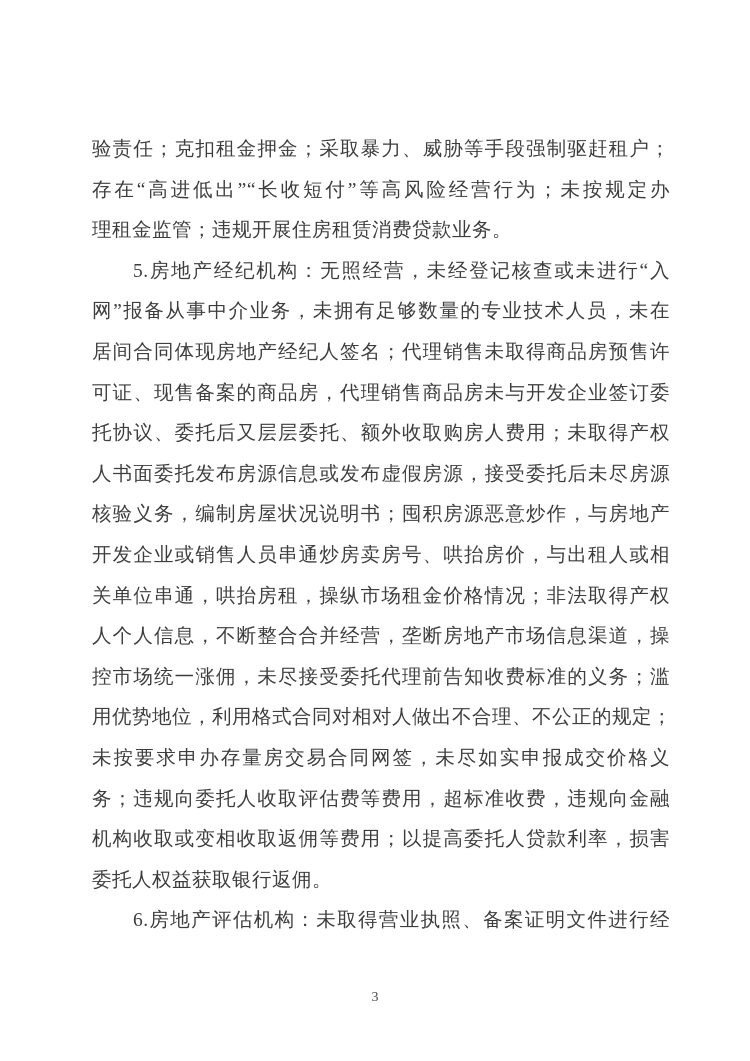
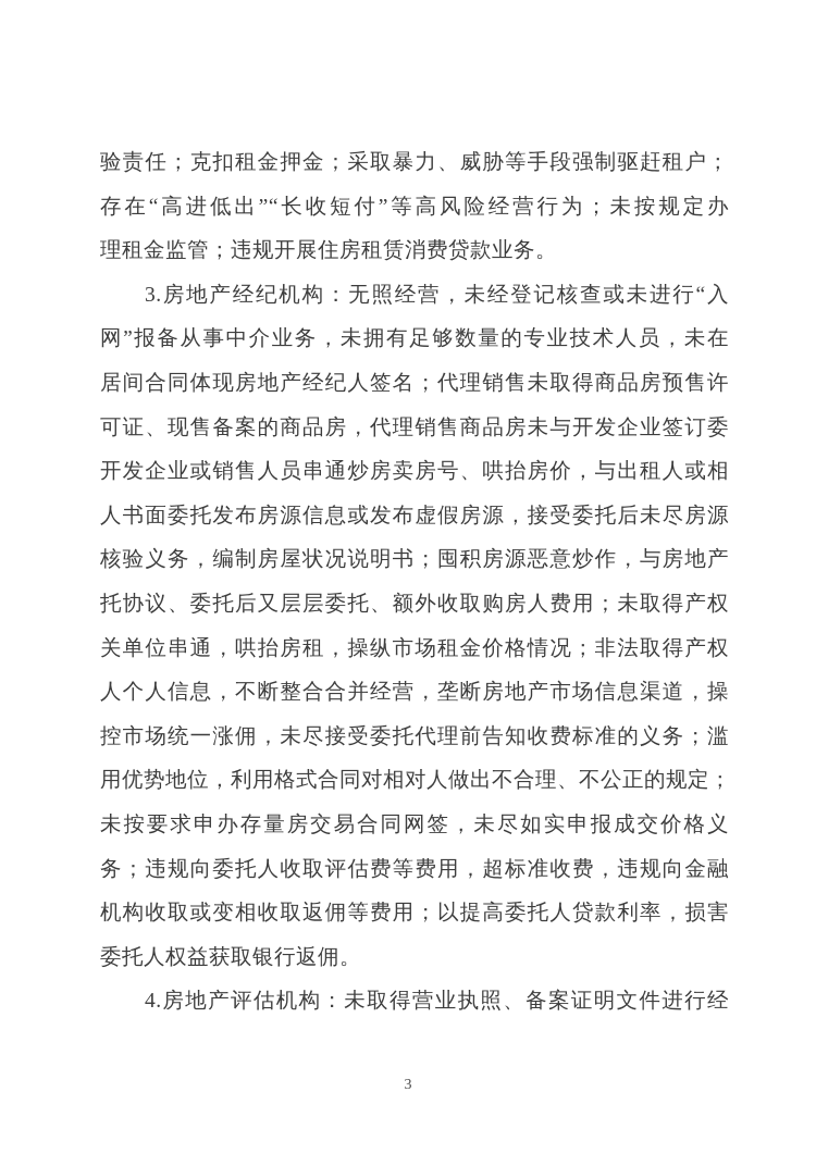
  验责任；克扣租金押金；采取暴力、威胁等手段强制驱赶租户；
  存在“高进低出”“长收短付”等高风险经营行为；未按规定办
  理租金监管；违规开展住房租赁消费贷款业务。
- 5.房地产经纪机构：无照经营，未经登记核查或未进行“入
+ 3.房地产经纪机构：无照经营，未经登记核查或未进行“入
  网”报备从事中介业务，未拥有足够数量的专业技术人员，未在
  居间合同体现房地产经纪人签名；代理销售未取得商品房预售许
  可证、现售备案的商品房，代理销售商品房未与开发企业签订委
- 托协议、委托后又层层委托、额外收取购房人费用；未取得产权
+ 开发企业或销售人员串通炒房卖房号、哄抬房价，与出租人或相
  人书面委托发布房源信息或发布虚假房源，接受委托后未尽房源
  核验义务，编制房屋状况说明书；囤积房源恶意炒作，与房地产
- 开发企业或销售人员串通炒房卖房号、哄抬房价，与出租人或相
+ 托协议、委托后又层层委托、额外收取购房人费用；未取得产权
  关单位串通，哄抬房租，操纵市场租金价格情况；非法取得产权
  人个人信息，不断整合合并经营，垄断房地产市场信息渠道，操
  控市场统一涨佣，未尽接受委托代理前告知收费标准的义务；滥
  用优势地位，利用格式合同对相对人做出不合理、不公正的规定；
  未按要求申办存量房交易合同网签，未尽如实申报成交价格义
  务；违规向委托人收取评估费等费用，超标准收费，违规向金融
  机构收取或变相收取返佣等费用；以提高委托人贷款利率，损害
  委托人权益获取银行返佣。
- 6.房地产评估机构：未取得营业执照、备案证明文件进行经
+ 4.房地产评估机构：未取得营业执照、备案证明文件进行经
  3
